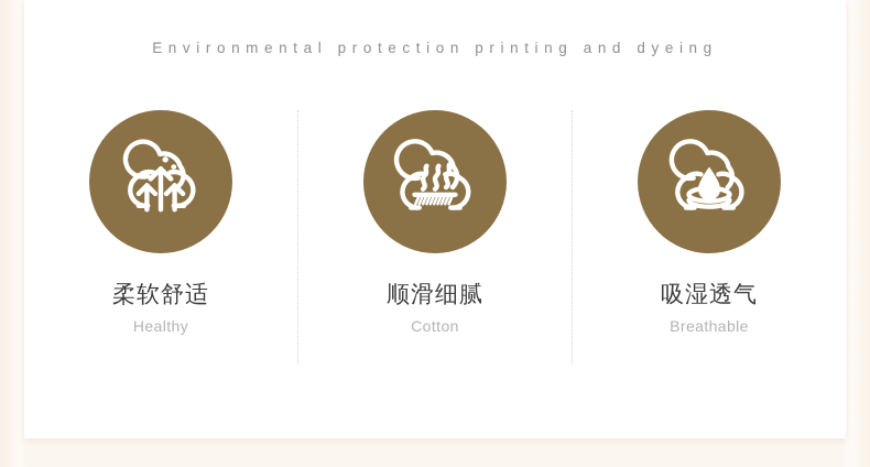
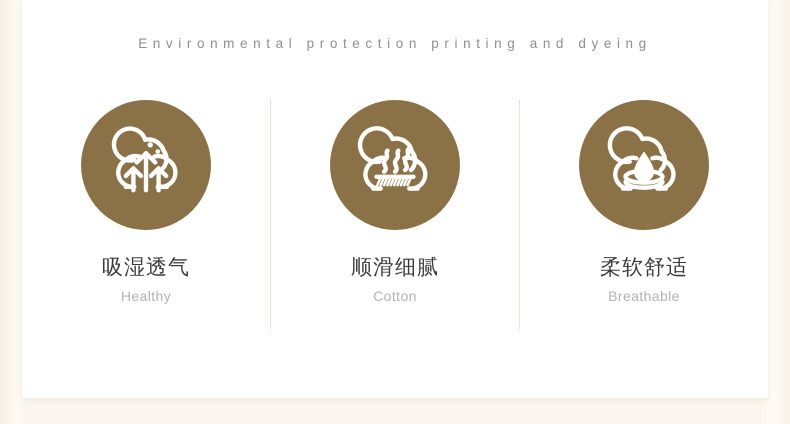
  Environmental protection printing and dyeing
- 柔软舒适
+ 吸湿透气
  Healthy
  顺滑细腻
  Cotton
- 吸湿透气
+ 柔软舒适
  Breathable
